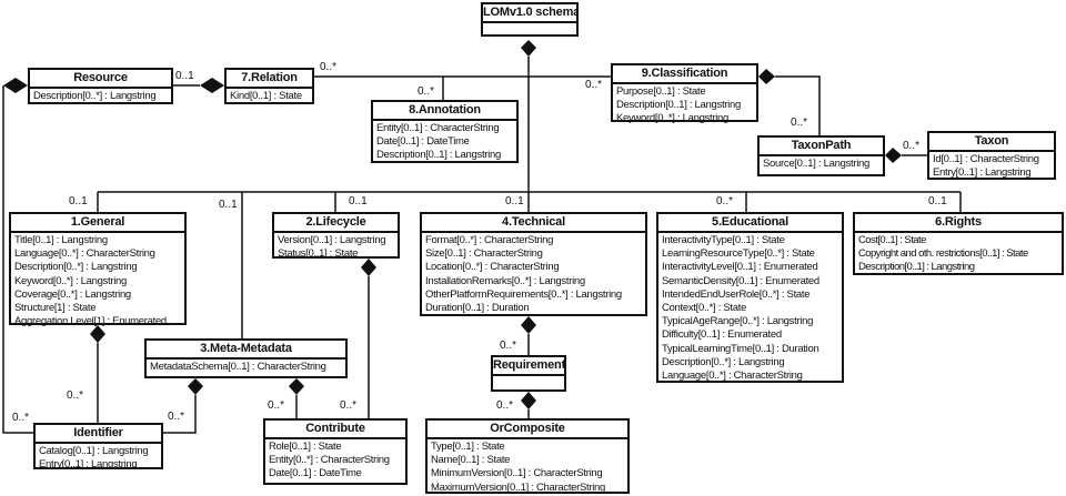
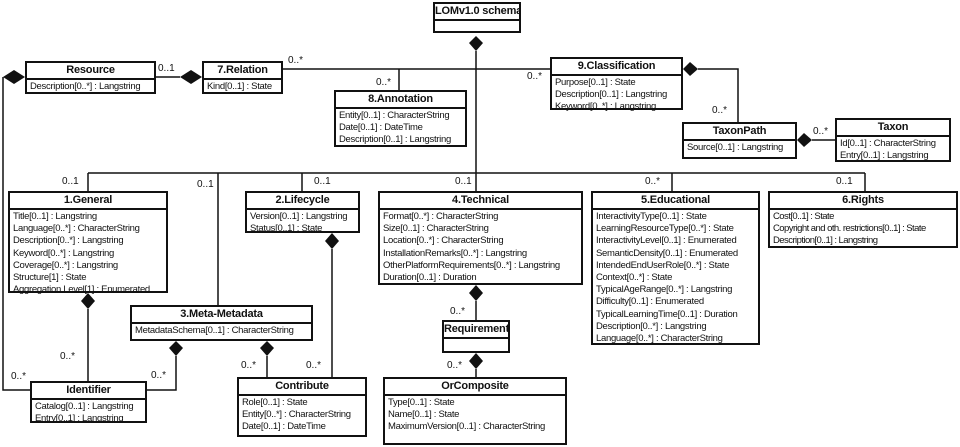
  LOMv1.0 schem
  Resource
  Description[0..*] : Langstring
  7.Relation
  Kind[0..1] : State
  8.Annotation
  Entity[0..1] : CharacterString
  Date[0..1] : DateTime
  Description[0..1] : Langstring
  9.Classification
  Purpose[0..1] : State
  Description[0..1] : Langstring
  Keyword[0..*] : Langstring
  TaxonPath
  Source[0..1] : Langstring
  Taxon
  Id[0..1] : CharacterString
  Entry[0..1] : Langstring
  1.General
  Title[0..1] : Langstring
  Language[0..*] : CharacterString
  Description[0..*] : Langstring
  Keyword[0..*] : Langstring
  Coverage[0..*] : Langstring
  Structure[1] : State
  Aggregation Level[1] : Enumerated
  2.Lifecycle
  Version[0..1] : Langstring
  Status[0..1] : State
  3.Meta-Metadata
  MetadataSchema[0..1] : CharacterString
  4.Technical
  Format[0..*] : CharacterString
  Size[0..1] : CharacterString
  Location[0..*] : CharacterString
  InstallationRemarks[0..*] : Langstring
  OtherPlatformRequirements[0..*] : Langstring
  Duration[0..1] : Duration
  5.Educational
  InteractivityType[0..1] : State
  LearningResourceType[0..*] : State
  InteractivityLevel[0..1] : Enumerated
  SemanticDensity[0..1] : Enumerated
  IntendedEndUserRole[0..*] : State
  Context[0..*] : State
  TypicalAgeRange[0..*] : Langstring
  Difficulty[0..1] : Enumerated
  TypicalLearningTime[0..1] : Duration
  Description[0..*] : Langstring
  Language[0..*] : CharacterString
  6.Rights
  Cost[0..1] : State
  Copyright and oth. restrictions[0..1] : State
  Description[0..1] : Langstring
  Identifier
  Catalog[0..1] : Langstring
  Entry[0..1] : Langstring
  Contribute
  Role[0..1] : State
  Entity[0..*] : CharacterString
  Date[0..1] : DateTime
  Requirement
  OrComposite
  Type[0..1] : State
  Name[0..1] : State
- MinimumVersion[0..1] : CharacterString
  MaximumVersion[0..1] : CharacterString
  0..1
  0..*
  0..*
  0..*
  0..*
  0..*
  0..1
  0..1
  0..1
  0..1
  0..*
  0..1
  0..*
  0..*
  0..*
  0..*
  0..*
  0..*
  0..*
